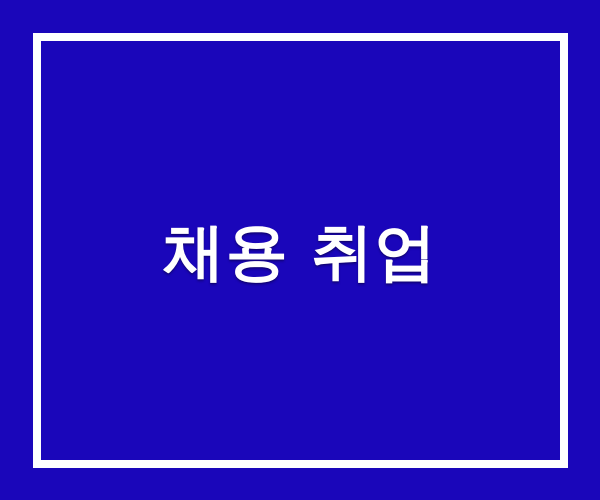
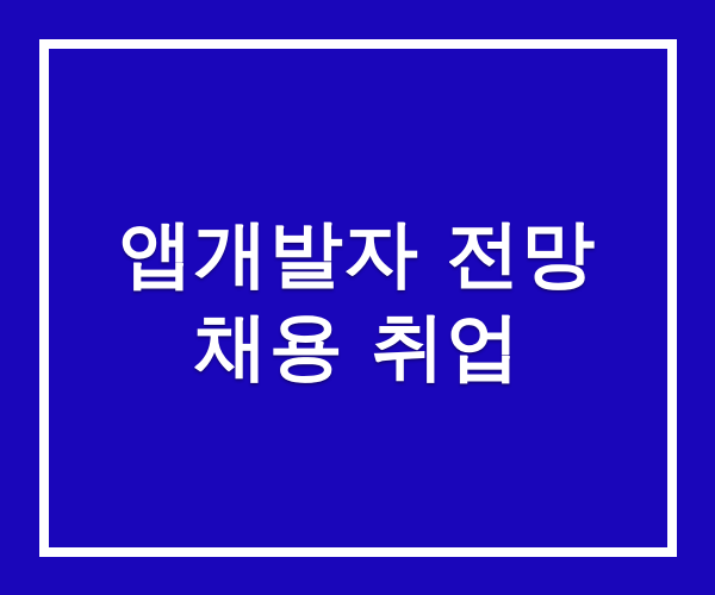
+ 앱개발자 전망
  채용 취업
